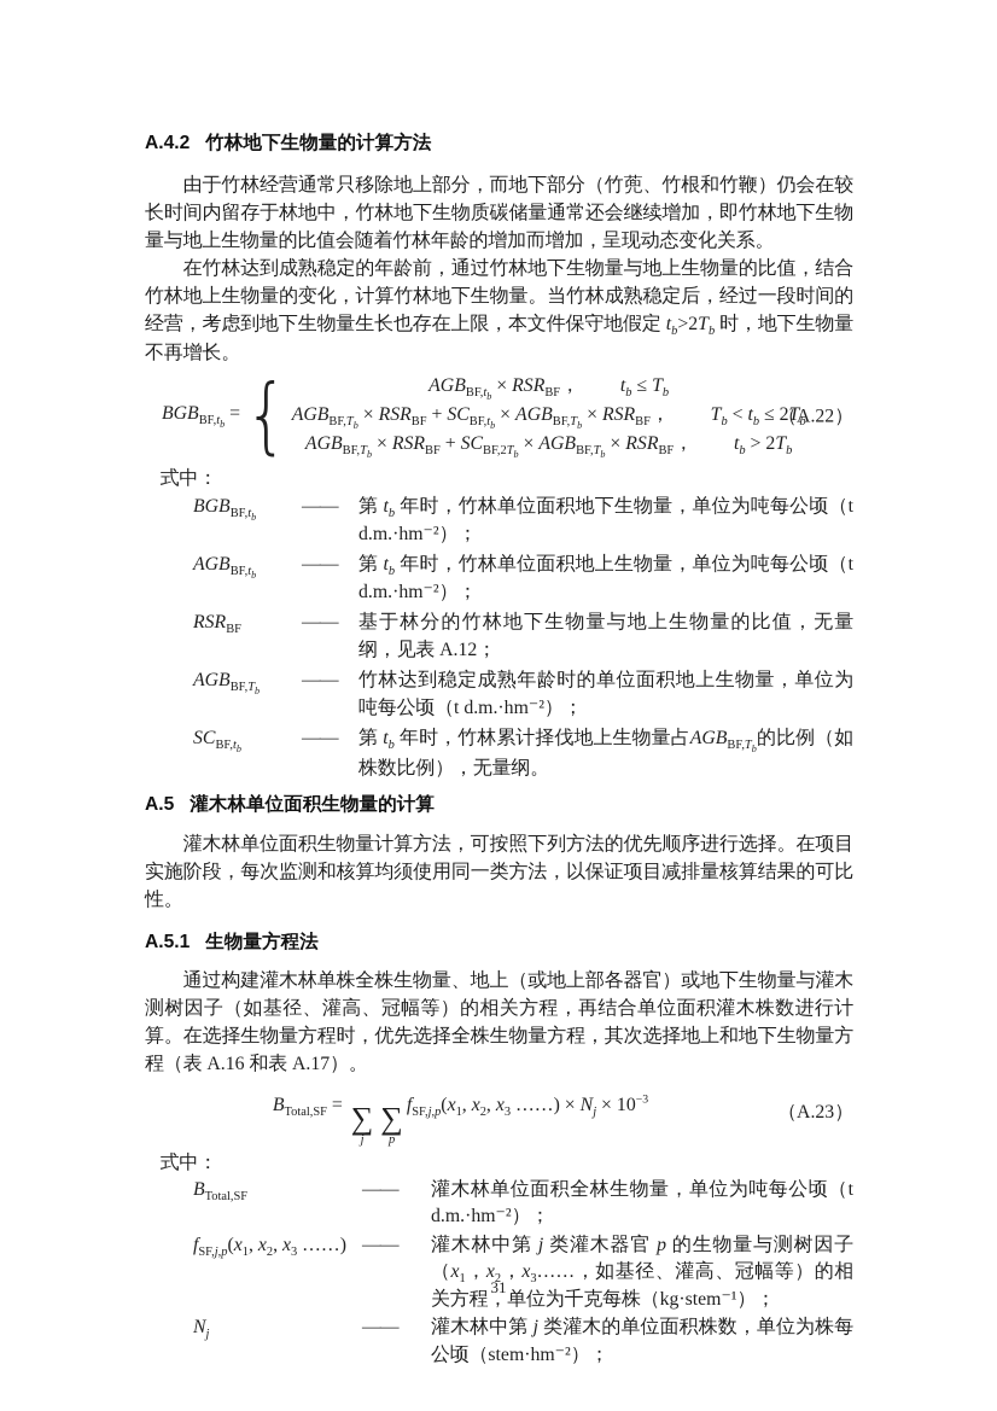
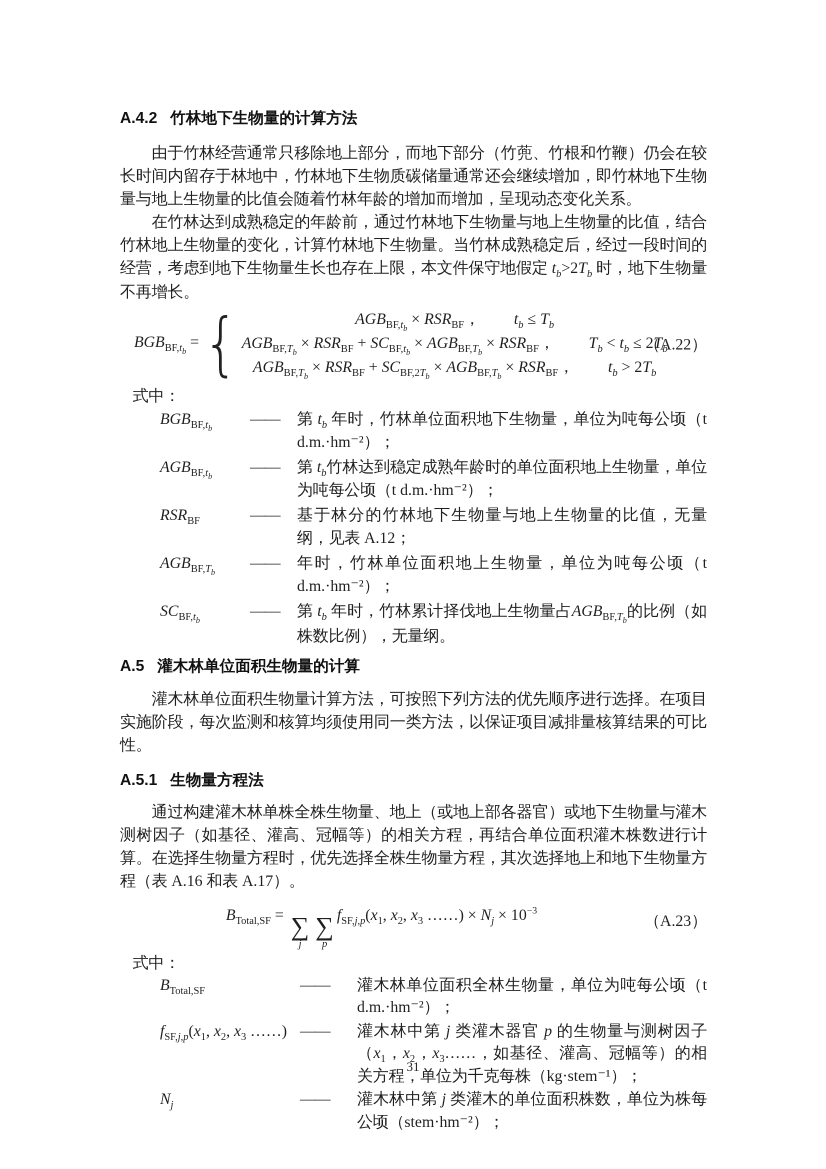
  A.4.2
  竹林地下生物量的计算方法
  由于竹林经营通常只移除地上部分，而地下部分（竹蔸、竹根和竹鞭）仍会在较长时间内留存于林地中，竹林地下生物质碳储量通常还会继续增加，即竹林地下生物量与地上生物量的比值会随着竹林年龄的增加而增加，呈现动态变化关系。
  在竹林达到成熟稳定的年龄前，通过竹林地下生物量与地上生物量的比值，结合竹林地上生物量的变化，计算竹林地下生物量。当竹林成熟稳定后，经过一段时间的经营，考虑到地下生物量生长也存在上限，本文件保守地假定 tb>2Tb 时，地下生物量不再增长。
  BGBBF,tb =
  {
  AGBBF,tb × RSRBF，
  tb ≤ Tb
  AGBBF,Tb × RSRBF + SCBF,tb × AGBBF,Tb × RSRBF，
  Tb < tb ≤ 2Tb
  AGBBF,Tb × RSRBF + SCBF,2Tb × AGBBF,Tb × RSRBF，
  tb > 2Tb
  （A.22）
  式中：
  BGBBF,tb
  ——
  第 tb 年时，竹林单位面积地下生物量，单位为吨每公顷（t d.m.·hm⁻²）；
  AGBBF,tb
  ——
- 第 tb 年时，竹林单位面积地上生物量，单位为吨每公顷（t d.m.·hm⁻²）；
+ 第 tb竹林达到稳定成熟年龄时的单位面积地上生物量，单位为吨每公顷（t d.m.·hm⁻²）；
  RSRBF
  ——
  基于林分的竹林地下生物量与地上生物量的比值，无量纲，见表 A.12；
  AGBBF,Tb
  ——
- 竹林达到稳定成熟年龄时的单位面积地上生物量，单位为吨每公顷（t d.m.·hm⁻²）；
+ 年时，竹林单位面积地上生物量，单位为吨每公顷（t d.m.·hm⁻²）；
  SCBF,tb
  ——
  第 tb 年时，竹林累计择伐地上生物量占AGBBF,Tb的比例（如株数比例），无量纲。
  A.5
  灌木林单位面积生物量的计算
  灌木林单位面积生物量计算方法，可按照下列方法的优先顺序进行选择。在项目实施阶段，每次监测和核算均须使用同一类方法，以保证项目减排量核算结果的可比性。
  A.5.1
  生物量方程法
  通过构建灌木林单株全株生物量、地上（或地上部各器官）或地下生物量与灌木测树因子（如基径、灌高、冠幅等）的相关方程，再结合单位面积灌木株数进行计算。在选择生物量方程时，优先选择全株生物量方程，其次选择地上和地下生物量方程（表 A.16 和表 A.17）。
  BTotal,SF =
  ∑
  j
  ∑
  p
  fSF,j,p(x1, x2, x3 ……) × Nj × 10−3
  （A.23）
  式中：
  BTotal,SF
  ——
  灌木林单位面积全林生物量，单位为吨每公顷（t d.m.·hm⁻²）；
  fSF,j,p(x1, x2, x3 ……)
  ——
  灌木林中第 j 类灌木器官 p 的生物量与测树因子（x1，x2，x3……，如基径、灌高、冠幅等）的相关方程，单位为千克每株（kg·stem⁻¹）；
  Nj
  ——
  灌木林中第 j 类灌木的单位面积株数，单位为株每公顷（stem·hm⁻²）；
  31
